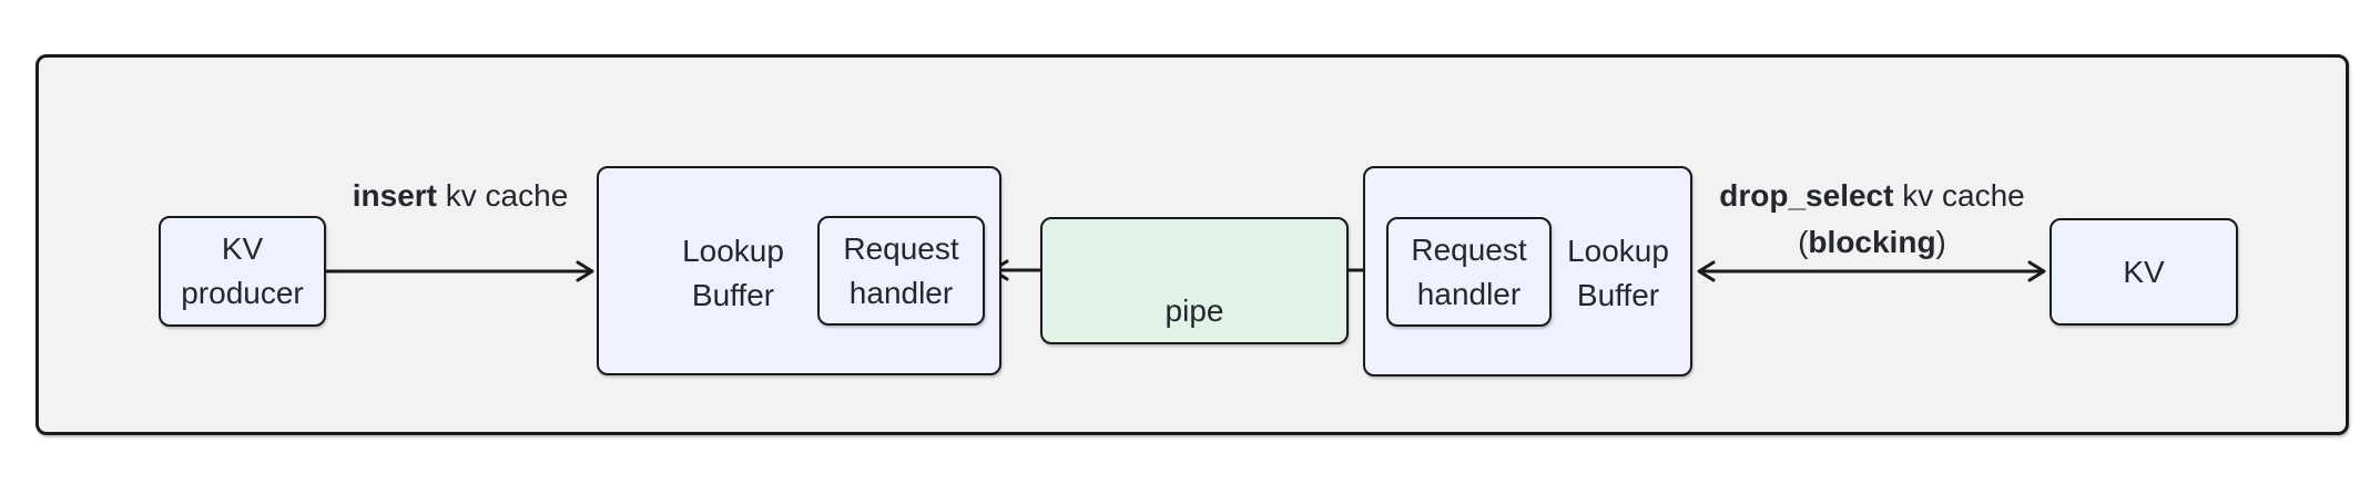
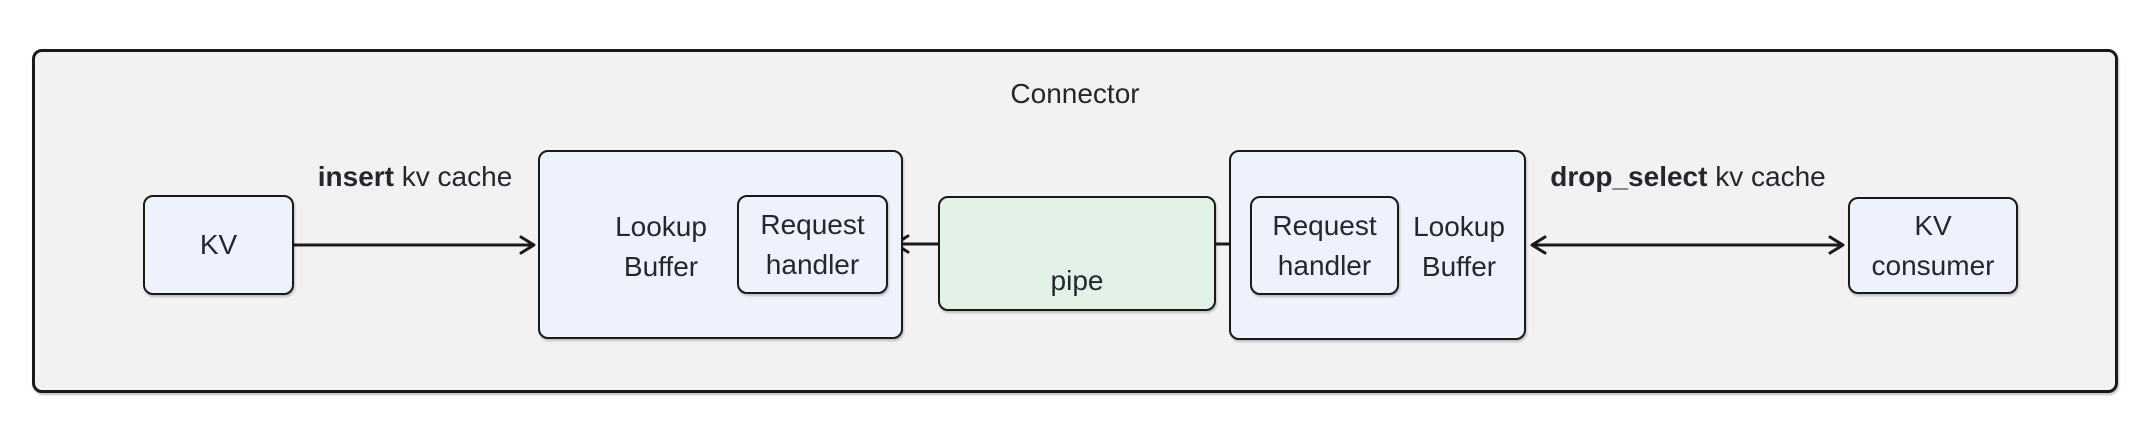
+ Connector
  KV
- producer
  Lookup
  Buffer
  Request
  handler
  pipe
  Request
  handler
  Lookup
  Buffer
  KV
+ consumer
  insert kv cache
  drop_select kv cache
- (blocking)
